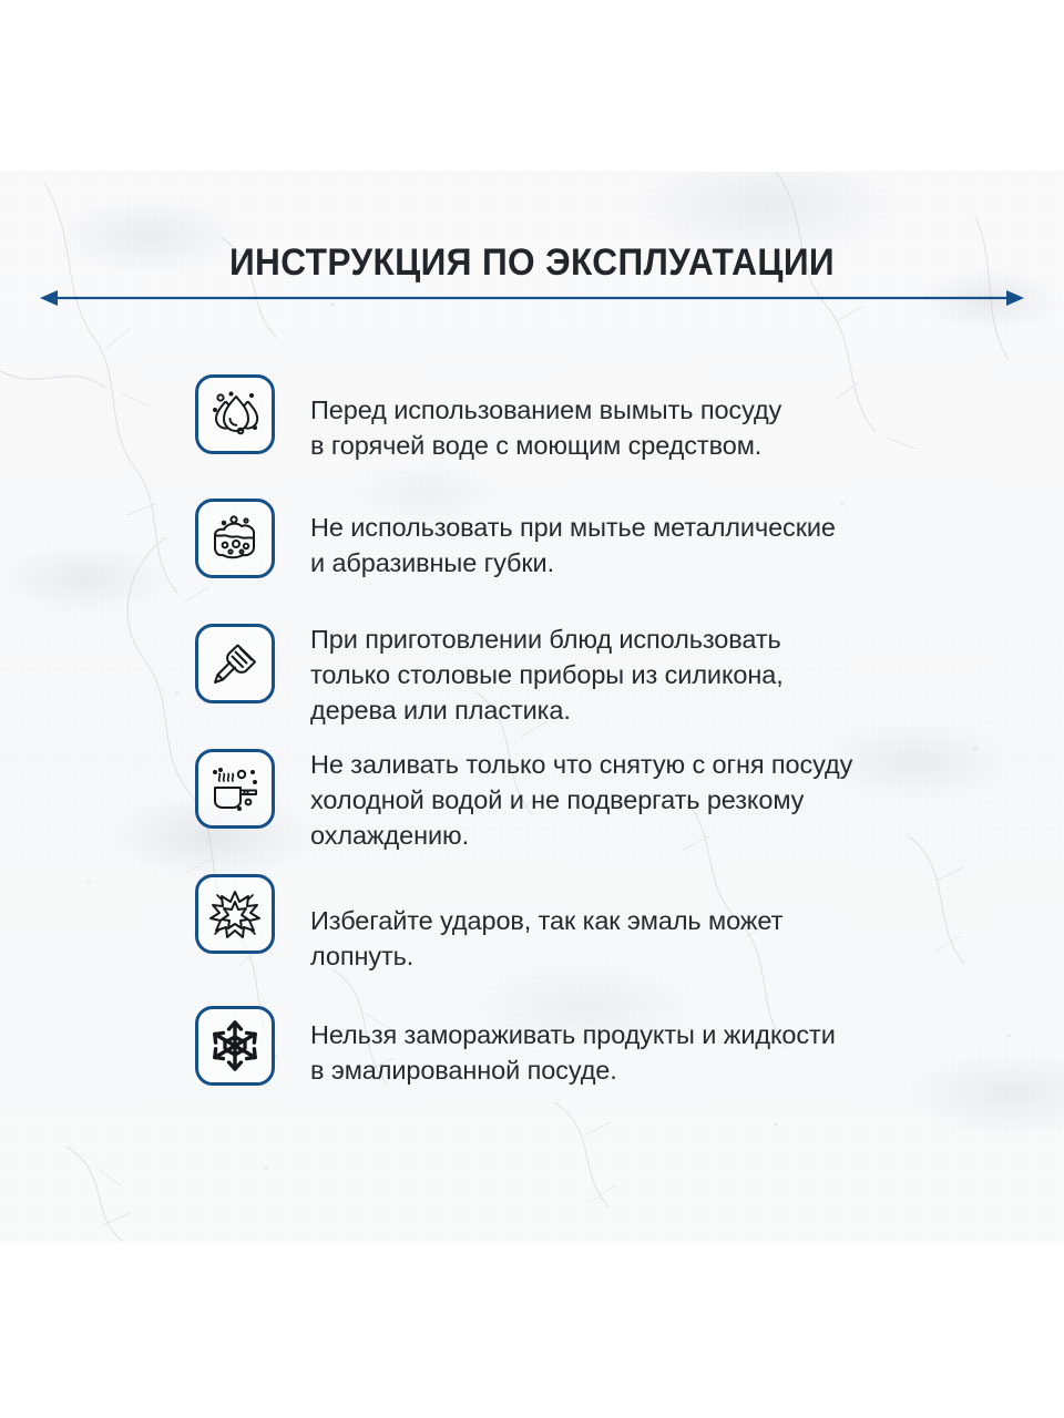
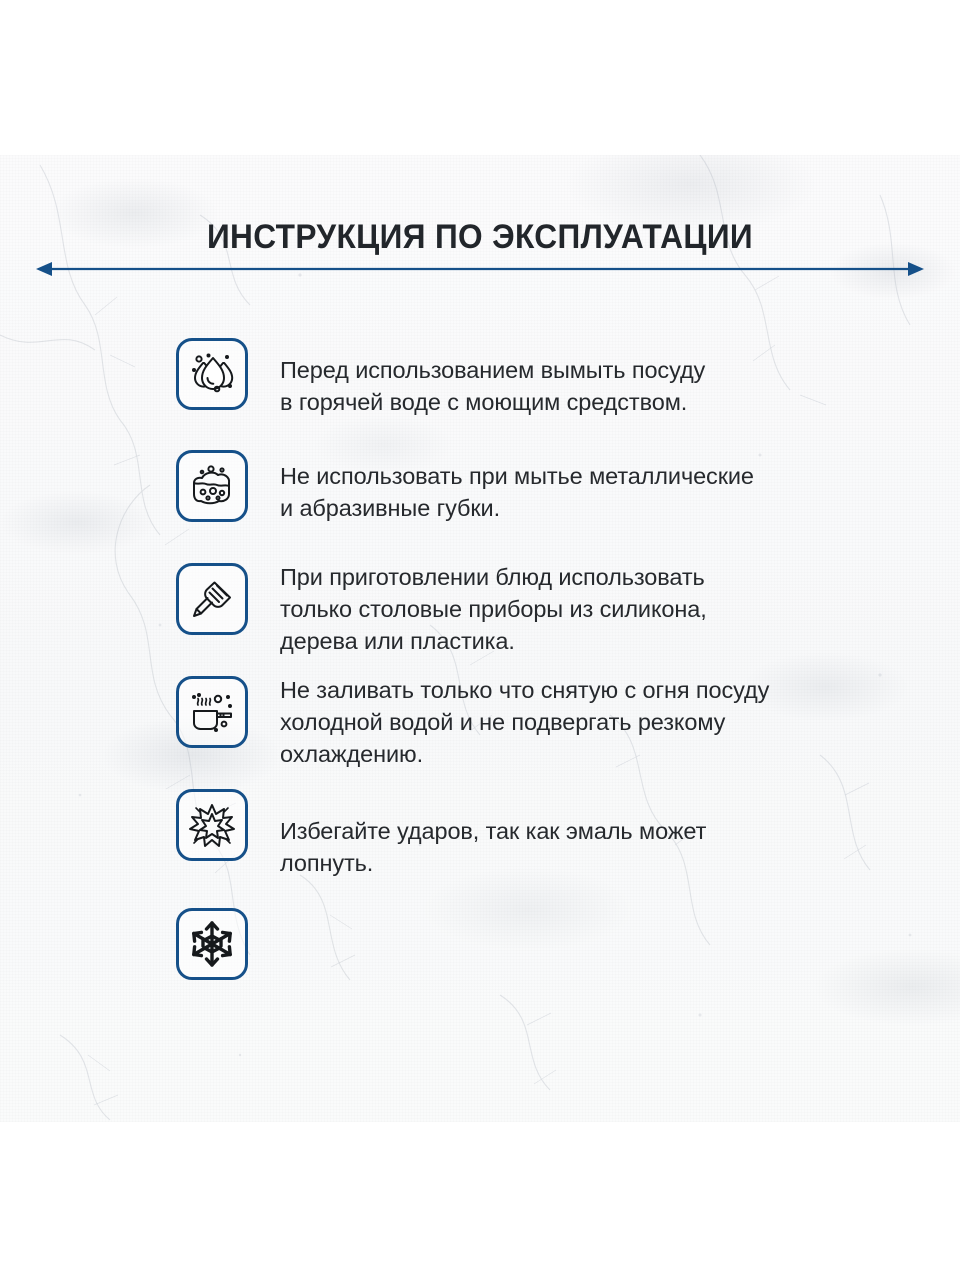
  ИНСТРУКЦИЯ ПО ЭКСПЛУАТАЦИИ
  Перед использованием вымыть посуду
  в горячей воде с моющим средством.
  Не использовать при мытье металлические
  и абразивные губки.
  При приготовлении блюд использовать
  только столовые приборы из силикона,
  дерева или пластика.
  Не заливать только что снятую с огня посуду
  холодной водой и не подвергать резкому
  охлаждению.
  Избегайте ударов, так как эмаль может
  лопнуть.
- Нельзя замораживать продукты и жидкости
- в эмалированной посуде.
